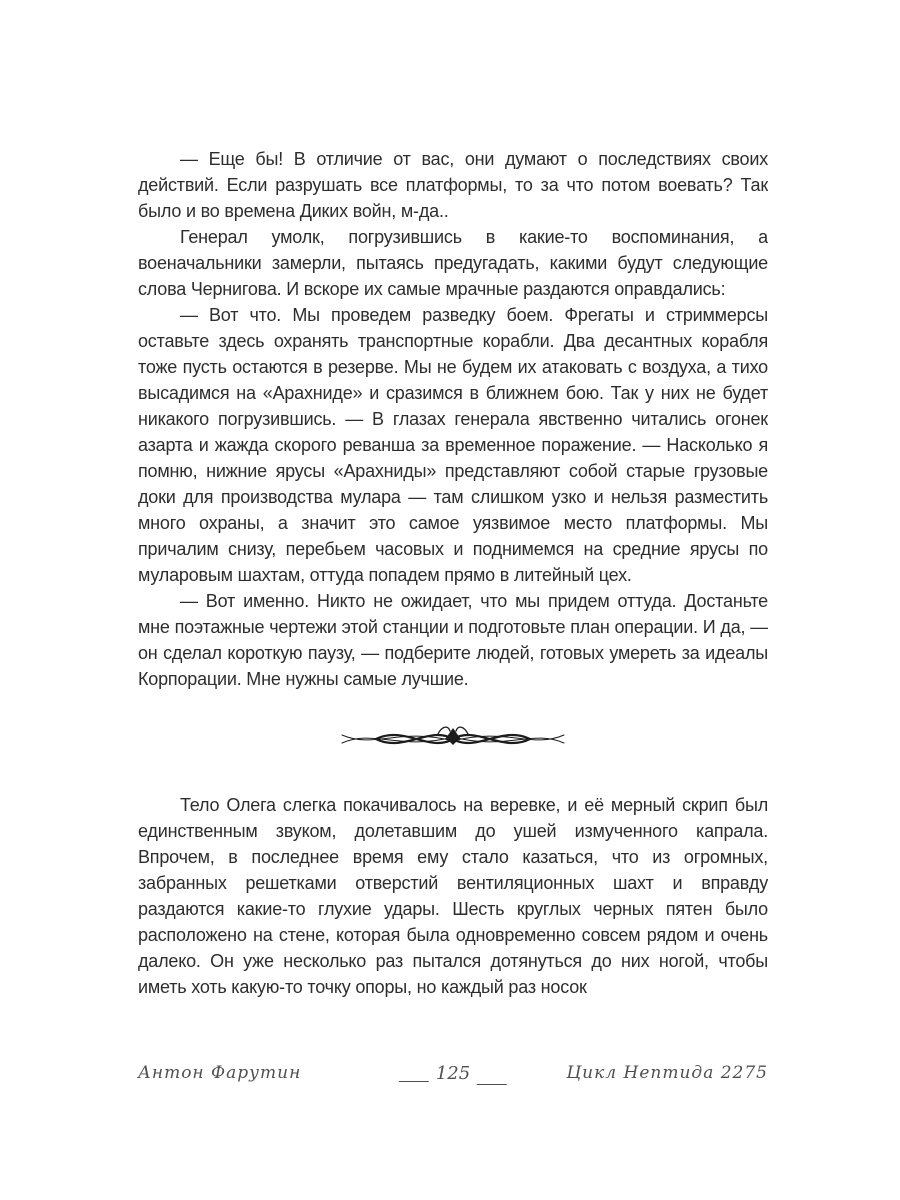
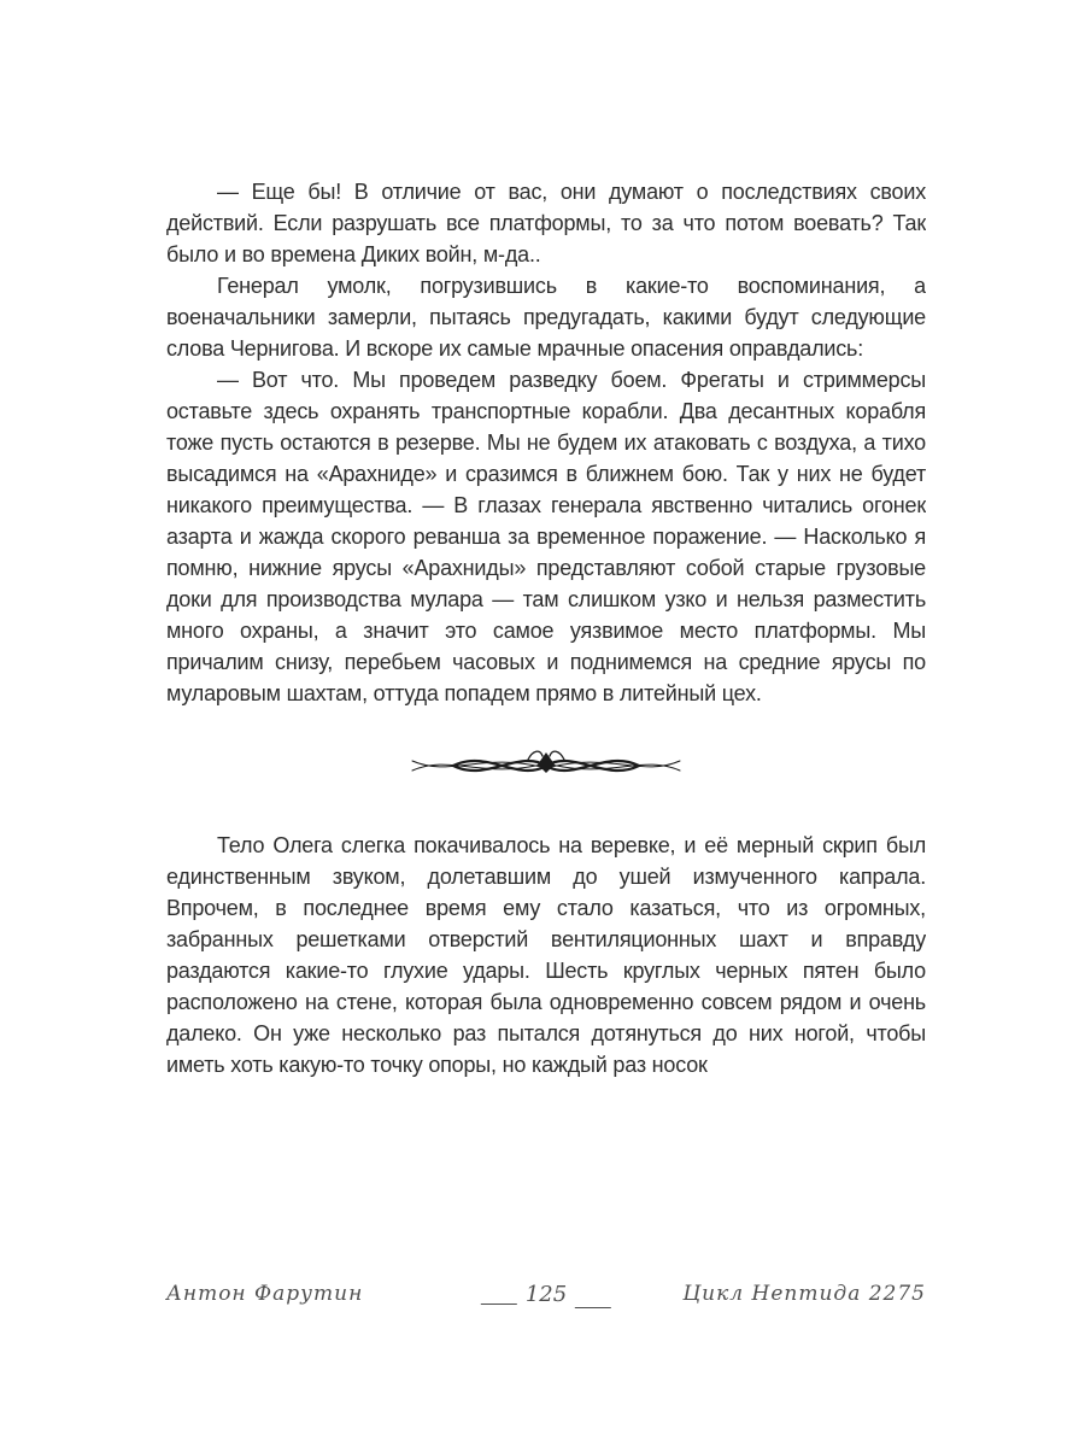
  — Еще бы! В отличие от вас, они думают о последствиях своих действий. Если разрушать все платформы, то за что потом воевать? Так было и во времена Диких войн, м-да..
- Генерал умолк, погрузившись в какие-то воспоминания, а военачальники замерли, пытаясь предугадать, какими будут следующие слова Чернигова. И вскоре их самые мрачные раздаются оправдались:
+ Генерал умолк, погрузившись в какие-то воспоминания, а военачальники замерли, пытаясь предугадать, какими будут следующие слова Чернигова. И вскоре их самые мрачные опасения оправдались:
- — Вот что. Мы проведем разведку боем. Фрегаты и стриммерсы оставьте здесь охранять транспортные корабли. Два десантных корабля тоже пусть остаются в резерве. Мы не будем их атаковать с воздуха, а тихо высадимся на «Арахниде» и сразимся в ближнем бою. Так у них не будет никакого погрузившись. — В глазах генерала явственно читались огонек азарта и жажда скорого реванша за временное поражение. — Насколько я помню, нижние ярусы «Арахниды» представляют собой старые грузовые доки для производства мулара — там слишком узко и нельзя разместить много охраны, а значит это самое уязвимое место платформы. Мы причалим снизу, перебьем часовых и поднимемся на средние ярусы по муларовым шахтам, оттуда попадем прямо в литейный цех.
+ — Вот что. Мы проведем разведку боем. Фрегаты и стриммерсы оставьте здесь охранять транспортные корабли. Два десантных корабля тоже пусть остаются в резерве. Мы не будем их атаковать с воздуха, а тихо высадимся на «Арахниде» и сразимся в ближнем бою. Так у них не будет никакого преимущества. — В глазах генерала явственно читались огонек азарта и жажда скорого реванша за временное поражение. — Насколько я помню, нижние ярусы «Арахниды» представляют собой старые грузовые доки для производства мулара — там слишком узко и нельзя разместить много охраны, а значит это самое уязвимое место платформы. Мы причалим снизу, перебьем часовых и поднимемся на средние ярусы по муларовым шахтам, оттуда попадем прямо в литейный цех.
- — Вот именно. Никто не ожидает, что мы придем оттуда. Достаньте мне поэтажные чертежи этой станции и подготовьте план операции. И да, — он сделал короткую паузу, — подберите людей, готовых умереть за идеалы Корпорации. Мне нужны самые лучшие.
  Тело Олега слегка покачивалось на веревке, и её мерный скрип был единственным звуком, долетавшим до ушей измученного капрала. Впрочем, в последнее время ему стало казаться, что из огромных, забранных решетками отверстий вентиляционных шахт и вправду раздаются какие-то глухие удары. Шесть круглых черных пятен было расположено на стене, которая была одновременно совсем рядом и очень далеко. Он уже несколько раз пытался дотянуться до них ногой, чтобы иметь хоть какую-то точку опоры, но каждый раз носок
  Антон Фарутин
  125
  Цикл Нептида 2275
